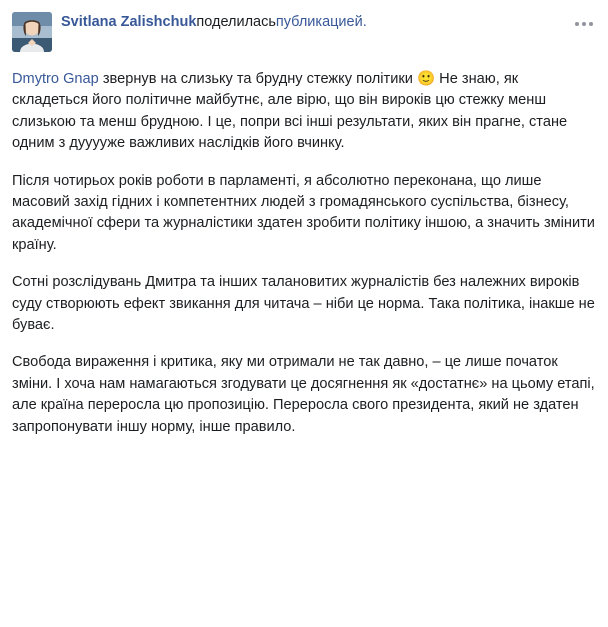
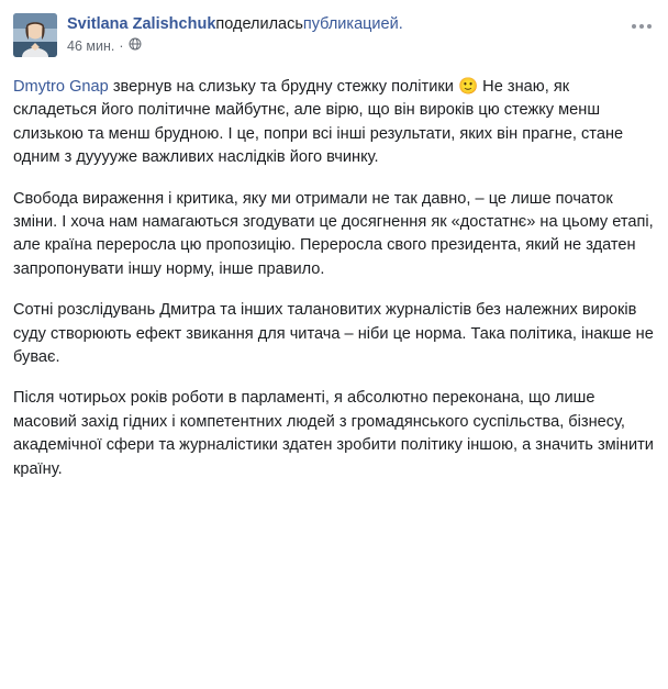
  Svitlana Zalishchukподелиласьпубликацией.
+ 46 мин.
+ ·
  Dmytro Gnap звернув на слизьку та брудну стежку політики 🙂 Не знаю, як складеться його політичне майбутнє, але вірю, що він вироків цю стежку менш слизькою та менш брудною. І це, попри всі інші результати, яких він прагне, стане одним з дууууже важливих наслідків його вчинку.
- Після чотирьох років роботи в парламенті, я абсолютно переконана, що лише масовий захід гідних і компетентних людей з громадянського суспільства, бізнесу, академічної сфери та журналістики здатен зробити політику іншою, а значить змінити країну.
+ Свобода вираження і критика, яку ми отримали не так давно, – це лише початок зміни. І хоча нам намагаються згодувати це досягнення як «достатнє» на цьому етапі, але країна переросла цю пропозицію. Переросла свого президента, який не здатен запропонувати іншу норму, інше правило.
  Сотні розслідувань Дмитра та інших талановитих журналістів без належних вироків суду створюють ефект звикання для читача – ніби це норма. Така політика, інакше не буває.
- Свобода вираження і критика, яку ми отримали не так давно, – це лише початок зміни. І хоча нам намагаються згодувати це досягнення як «достатнє» на цьому етапі, але країна переросла цю пропозицію. Переросла свого президента, який не здатен запропонувати іншу норму, інше правило.
+ Після чотирьох років роботи в парламенті, я абсолютно переконана, що лише масовий захід гідних і компетентних людей з громадянського суспільства, бізнесу, академічної сфери та журналістики здатен зробити політику іншою, а значить змінити країну.
